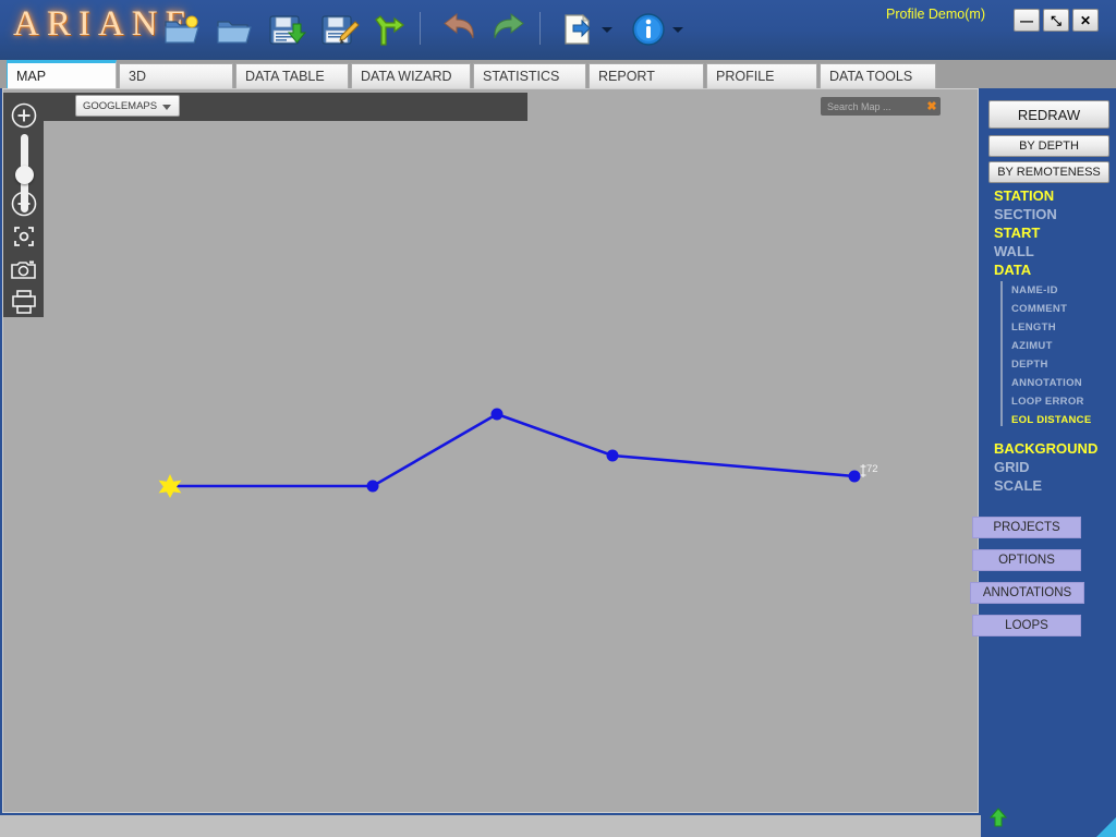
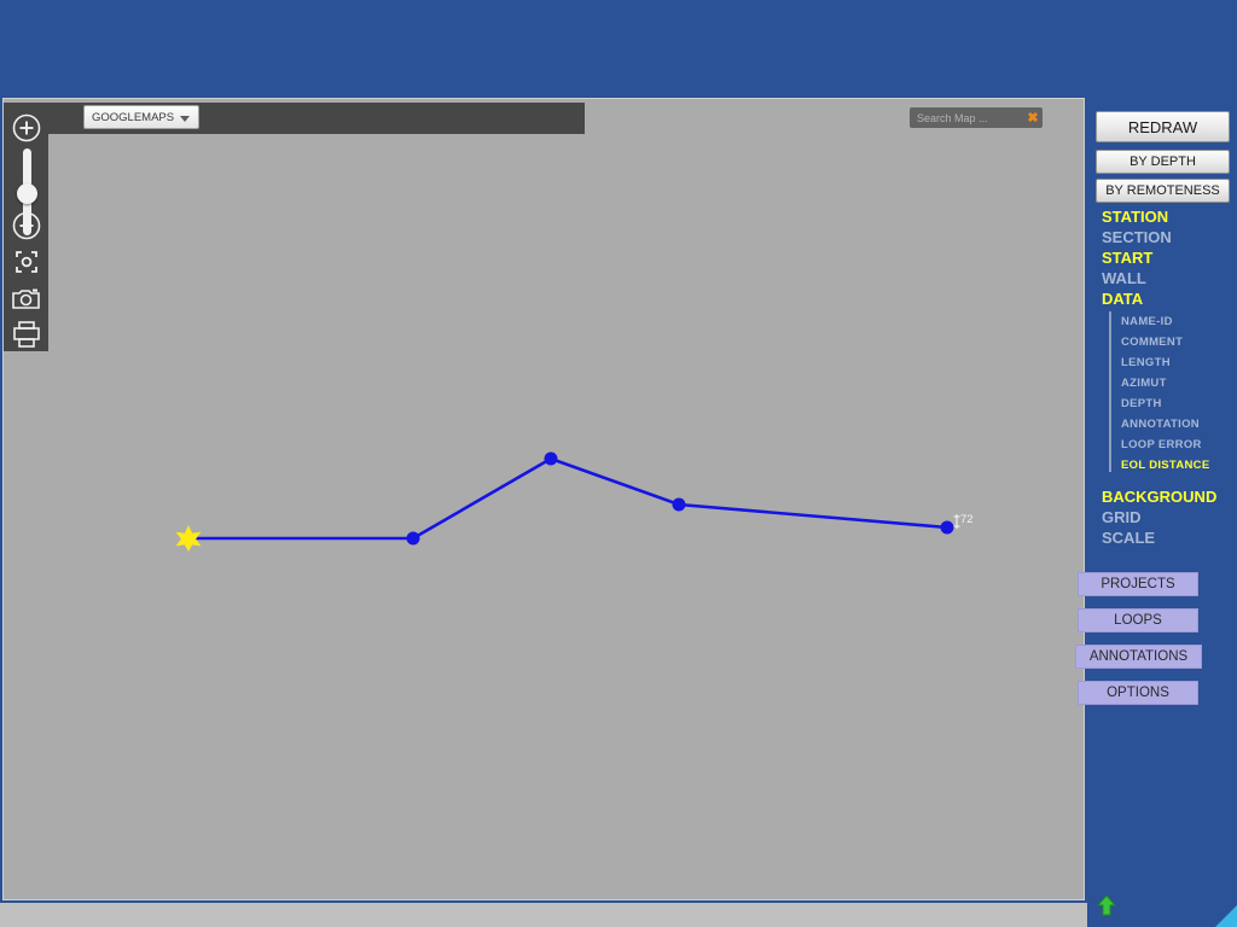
- ARIANE
- Profile Demo(m)
- —
- ⤡
- ✕
- MAP
- 3D
- DATA TABLE
- DATA WIZARD
- STATISTICS
- REPORT
- PROFILE
- DATA TOOLS
  72
  GOOGLEMAPS
  Search Map ...
  ✖
  REDRAW
  BY DEPTH
  BY REMOTENESS
  STATION
  SECTION
  START
  WALL
  DATA
  NAME-ID
  COMMENT
  LENGTH
  AZIMUT
  DEPTH
  ANNOTATION
  LOOP ERROR
  EOL DISTANCE
  BACKGROUND
  GRID
  SCALE
  PROJECTS
- OPTIONS
+ LOOPS
  ANNOTATIONS
- LOOPS
+ OPTIONS
